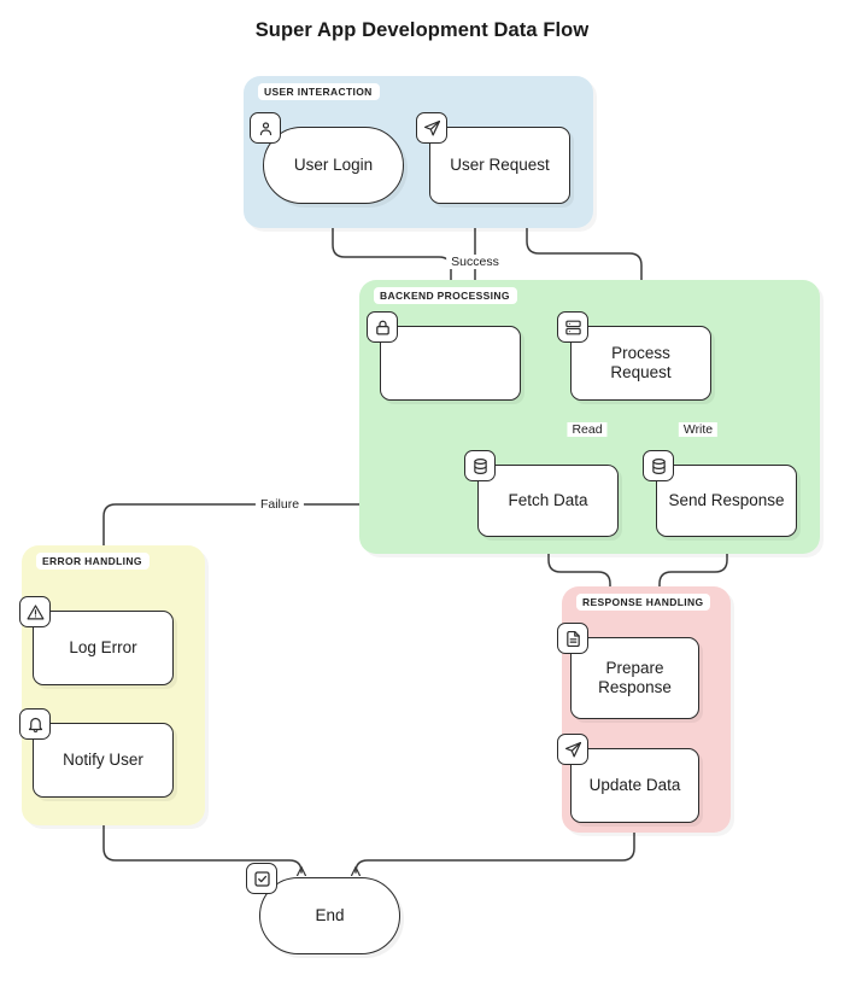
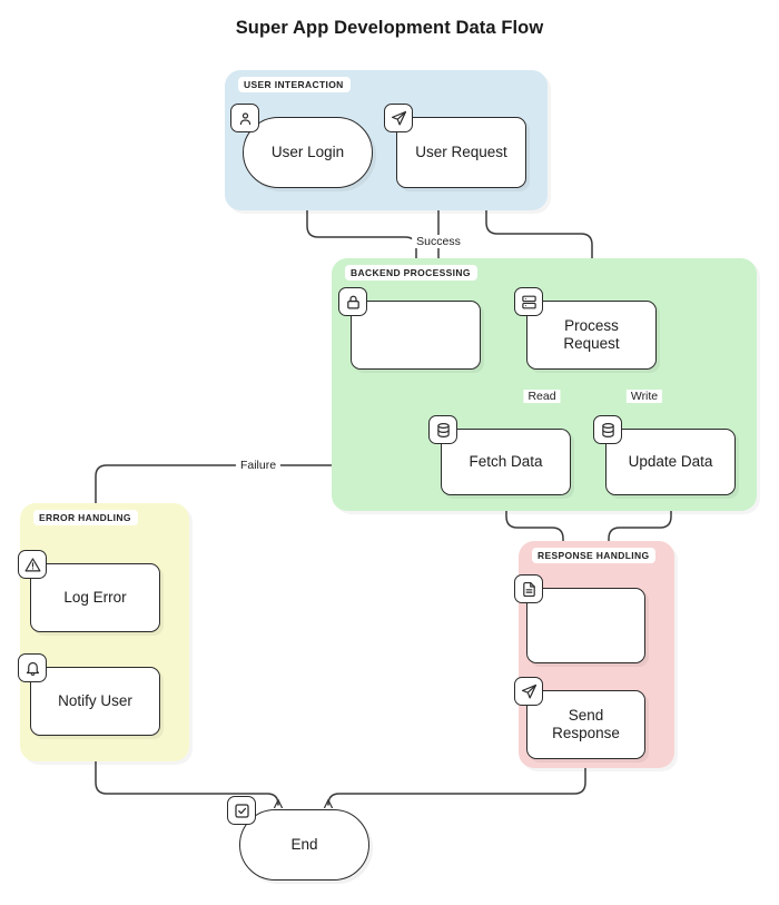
  Super App Development Data Flow
  USER INTERACTION
  BACKEND PROCESSING
  ERROR HANDLING
  RESPONSE HANDLING
  User Login
  User Request
  Process
  Request
  Fetch Data
- Send Response
+ Update Data
  Log Error
  Notify User
- Prepare
- Response
- Update Data
+ Send Response
  End
  Success
  Failure
  Read
  Write
